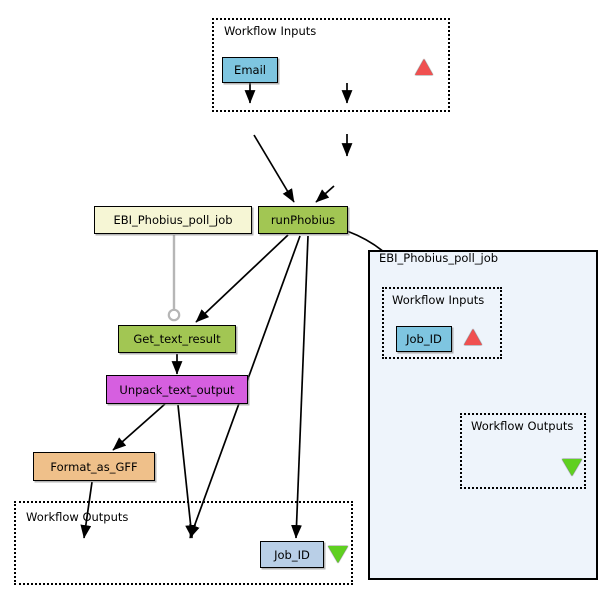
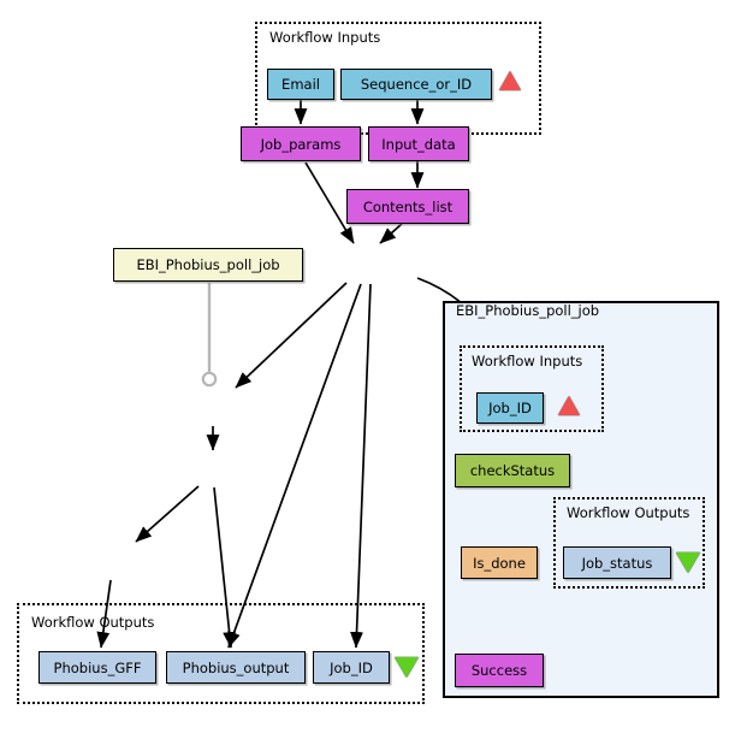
  Workflow Inputs
  Email
+ Sequence_or_ID
+ Job_params
+ Input_data
+ Contents_list
  EBI_Phobius_poll_job
- runPhobius
- Get_text_result
- Unpack_text_output
- Format_as_GFF
  Workflow Outputs
+ Phobius_GFF
+ Phobius_output
  Job_ID
  EBI_Phobius_poll_job
  Workflow Inputs
  Job_ID
+ checkStatus
  Workflow Outputs
+ Is_done
+ Job_status
+ Success
